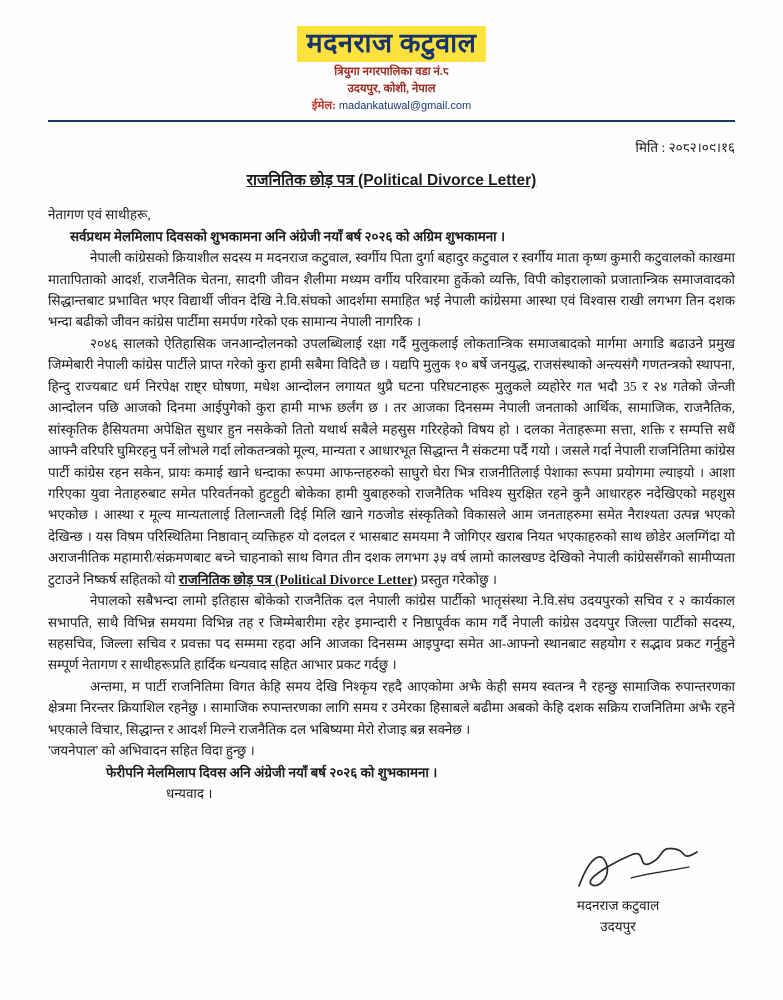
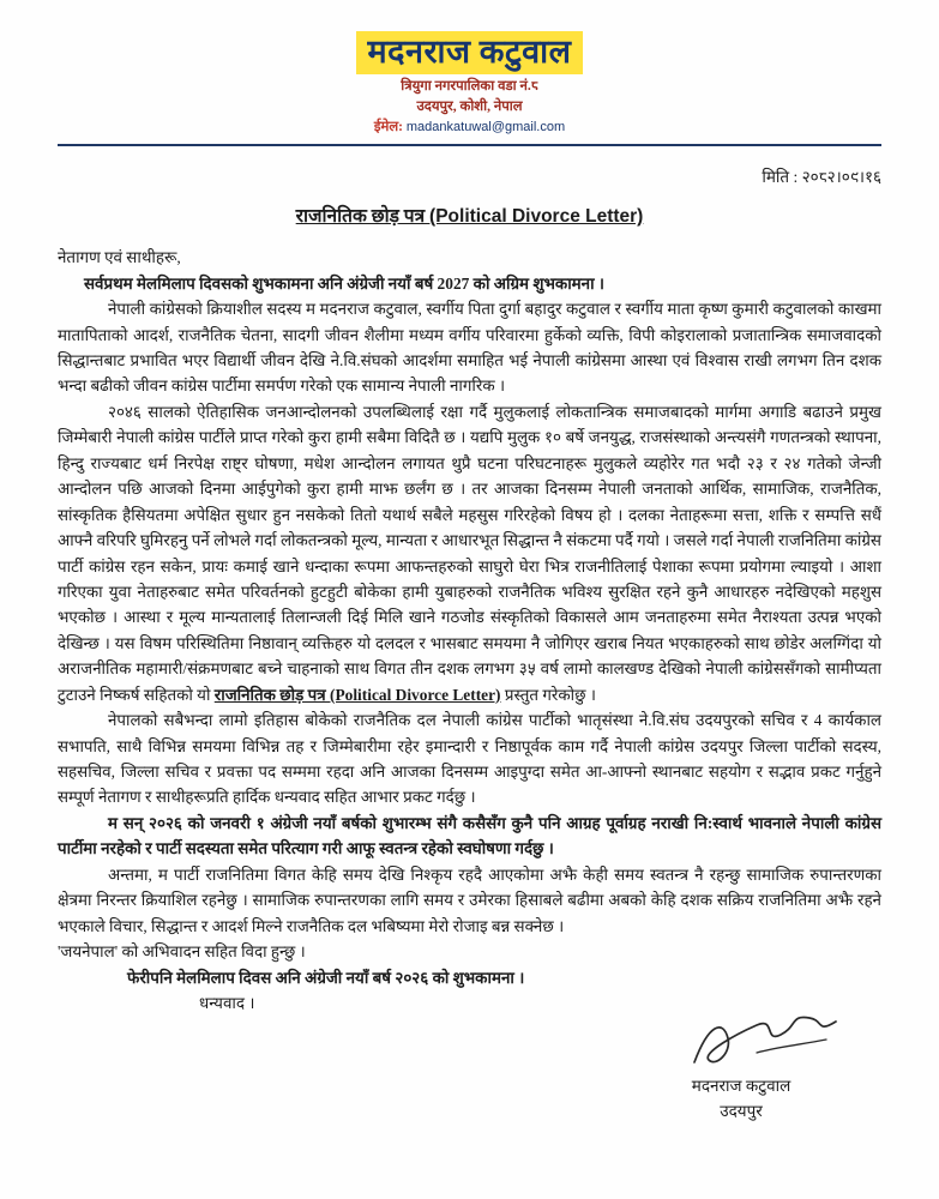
  मदनराज कटुवाल
  त्रियुगा नगरपालिका वडा नं.८
  उदयपुर, कोशी, नेपाल
  ईमेल: madankatuwal@gmail.com
  मिति : २०८२।०९।१६
  राजनितिक छोड़ पत्र (Political Divorce Letter)
  नेतागण एवं साथीहरू,
- सर्वप्रथम मेलमिलाप दिवसको शुभकामना अनि अंग्रेजी नयाँ बर्ष २०२६ को अग्रिम शुभकामना ।
+ सर्वप्रथम मेलमिलाप दिवसको शुभकामना अनि अंग्रेजी नयाँ बर्ष 2027 को अग्रिम शुभकामना ।
  नेपाली कांग्रेसको क्रियाशील सदस्य म मदनराज कटुवाल, स्वर्गीय पिता दुर्गा बहादुर कटुवाल र स्वर्गीय माता कृष्ण कुमारी कटुवालको काखमा मातापिताको आदर्श, राजनैतिक चेतना, सादगी जीवन शैलीमा मध्यम वर्गीय परिवारमा हुर्केको व्यक्ति, विपी कोइरालाको प्रजातान्त्रिक समाजवादको सिद्धान्तबाट प्रभावित भएर विद्यार्थी जीवन देखि ने.वि.संघको आदर्शमा समाहित भई नेपाली कांग्रेसमा आस्था एवं विश्वास राखी लगभग तिन दशक भन्दा बढीको जीवन कांग्रेस पार्टीमा समर्पण गरेको एक सामान्य नेपाली नागरिक ।
- २०४६ सालको ऐतिहासिक जनआन्दोलनको उपलब्धिलाई रक्षा गर्दै मुलुकलाई लोकतान्त्रिक समाजबादको मार्गमा अगाडि बढाउने प्रमुख जिम्मेबारी नेपाली कांग्रेस पार्टीले प्राप्त गरेको कुरा हामी सबैमा विदितै छ । यद्यपि मुलुक १० बर्षे जनयुद्ध, राजसंस्थाको अन्त्यसंगै गणतन्त्रको स्थापना, हिन्दु राज्यबाट धर्म निरपेक्ष राष्ट्र घोषणा, मधेश आन्दोलन लगायत थुप्रै घटना परिघटनाहरू मुलुकले व्यहोरेर गत भदौ 35 र २४ गतेको जेन्जी आन्दोलन पछि आजको दिनमा आईपुगेको कुरा हामी माझ छर्लंग छ । तर आजका दिनसम्म नेपाली जनताको आर्थिक, सामाजिक, राजनैतिक, सांस्कृतिक हैसियतमा अपेक्षित सुधार हुन नसकेको तितो यथार्थ सबैले महसुस गरिरहेको विषय हो । दलका नेताहरूमा सत्ता, शक्ति र सम्पत्ति सधैं आफ्नै वरिपरि घुमिरहनु पर्ने लोभले गर्दा लोकतन्त्रको मूल्य, मान्यता र आधारभूत सिद्धान्त नै संकटमा पर्दै गयो । जसले गर्दा नेपाली राजनितिमा कांग्रेस पार्टी कांग्रेस रहन सकेन, प्रायः कमाई खाने धन्दाका रूपमा आफन्तहरुको साघुरो घेरा भित्र राजनीतिलाई पेशाका रूपमा प्रयोगमा ल्याइयो । आशा गरिएका युवा नेताहरुबाट समेत परिवर्तनको हुटहुटी बोकेका हामी युबाहरुको राजनैतिक भविश्य सुरक्षित रहने कुनै आधारहरु नदेखिएको महशुस भएकोछ । आस्था र मूल्य मान्यतालाई तिलान्जली दिई मिलि खाने गठजोड संस्कृतिको विकासले आम जनताहरुमा समेत नैराश्यता उत्पन्न भएको देखिन्छ । यस विषम परिस्थितिमा निष्ठावान् व्यक्तिहरु यो दलदल र भासबाट समयमा नै जोगिएर खराब नियत भएकाहरुको साथ छोडेर अलग्गिंदा यो अराजनीतिक महामारी/संक्रमणबाट बच्ने चाहनाको साथ विगत तीन दशक लगभग ३५ वर्ष लामो कालखण्ड देखिको नेपाली कांग्रेससँगको सामीप्यता टुटाउने निष्कर्ष सहितको यो राजनितिक छोड़ पत्र (Political Divorce Letter) प्रस्तुत गरेकोछु ।
+ २०४६ सालको ऐतिहासिक जनआन्दोलनको उपलब्धिलाई रक्षा गर्दै मुलुकलाई लोकतान्त्रिक समाजबादको मार्गमा अगाडि बढाउने प्रमुख जिम्मेबारी नेपाली कांग्रेस पार्टीले प्राप्त गरेको कुरा हामी सबैमा विदितै छ । यद्यपि मुलुक १० बर्षे जनयुद्ध, राजसंस्थाको अन्त्यसंगै गणतन्त्रको स्थापना, हिन्दु राज्यबाट धर्म निरपेक्ष राष्ट्र घोषणा, मधेश आन्दोलन लगायत थुप्रै घटना परिघटनाहरू मुलुकले व्यहोरेर गत भदौ २३ र २४ गतेको जेन्जी आन्दोलन पछि आजको दिनमा आईपुगेको कुरा हामी माझ छर्लंग छ । तर आजका दिनसम्म नेपाली जनताको आर्थिक, सामाजिक, राजनैतिक, सांस्कृतिक हैसियतमा अपेक्षित सुधार हुन नसकेको तितो यथार्थ सबैले महसुस गरिरहेको विषय हो । दलका नेताहरूमा सत्ता, शक्ति र सम्पत्ति सधैं आफ्नै वरिपरि घुमिरहनु पर्ने लोभले गर्दा लोकतन्त्रको मूल्य, मान्यता र आधारभूत सिद्धान्त नै संकटमा पर्दै गयो । जसले गर्दा नेपाली राजनितिमा कांग्रेस पार्टी कांग्रेस रहन सकेन, प्रायः कमाई खाने धन्दाका रूपमा आफन्तहरुको साघुरो घेरा भित्र राजनीतिलाई पेशाका रूपमा प्रयोगमा ल्याइयो । आशा गरिएका युवा नेताहरुबाट समेत परिवर्तनको हुटहुटी बोकेका हामी युबाहरुको राजनैतिक भविश्य सुरक्षित रहने कुनै आधारहरु नदेखिएको महशुस भएकोछ । आस्था र मूल्य मान्यतालाई तिलान्जली दिई मिलि खाने गठजोड संस्कृतिको विकासले आम जनताहरुमा समेत नैराश्यता उत्पन्न भएको देखिन्छ । यस विषम परिस्थितिमा निष्ठावान् व्यक्तिहरु यो दलदल र भासबाट समयमा नै जोगिएर खराब नियत भएकाहरुको साथ छोडेर अलग्गिंदा यो अराजनीतिक महामारी/संक्रमणबाट बच्ने चाहनाको साथ विगत तीन दशक लगभग ३५ वर्ष लामो कालखण्ड देखिको नेपाली कांग्रेससँगको सामीप्यता टुटाउने निष्कर्ष सहितको यो राजनितिक छोड़ पत्र (Political Divorce Letter) प्रस्तुत गरेकोछु ।
- नेपालको सबैभन्दा लामो इतिहास बोकेको राजनैतिक दल नेपाली कांग्रेस पार्टीको भातृसंस्था ने.वि.संघ उदयपुरको सचिव र २ कार्यकाल सभापति, साथै विभिन्न समयमा विभिन्न तह र जिम्मेबारीमा रहेर इमान्दारी र निष्ठापूर्वक काम गर्दै नेपाली कांग्रेस उदयपुर जिल्ला पार्टीको सदस्य, सहसचिव, जिल्ला सचिव र प्रवक्ता पद सम्ममा रहदा अनि आजका दिनसम्म आइपुग्दा समेत आ-आफ्नो स्थानबाट सहयोग र सद्भाव प्रकट गर्नुहुने सम्पूर्ण नेतागण र साथीहरूप्रति हार्दिक धन्यवाद सहित आभार प्रकट गर्दछु ।
+ नेपालको सबैभन्दा लामो इतिहास बोकेको राजनैतिक दल नेपाली कांग्रेस पार्टीको भातृसंस्था ने.वि.संघ उदयपुरको सचिव र 4 कार्यकाल सभापति, साथै विभिन्न समयमा विभिन्न तह र जिम्मेबारीमा रहेर इमान्दारी र निष्ठापूर्वक काम गर्दै नेपाली कांग्रेस उदयपुर जिल्ला पार्टीको सदस्य, सहसचिव, जिल्ला सचिव र प्रवक्ता पद सम्ममा रहदा अनि आजका दिनसम्म आइपुग्दा समेत आ-आफ्नो स्थानबाट सहयोग र सद्भाव प्रकट गर्नुहुने सम्पूर्ण नेतागण र साथीहरूप्रति हार्दिक धन्यवाद सहित आभार प्रकट गर्दछु ।
+ म सन् २०२६ को जनवरी १ अंग्रेजी नयाँ बर्षको शुभारम्भ संगै कसैसँग कुनै पनि आग्रह पूर्वाग्रह नराखी नि:स्वार्थ भावनाले नेपाली कांग्रेस पार्टीमा नरहेको र पार्टी सदस्यता समेत परित्याग गरी आफू स्वतन्त्र रहेको स्वघोषणा गर्दछु ।
  अन्तमा, म पार्टी राजनितिमा विगत केहि समय देखि निश्कृय रहदै आएकोमा अझै केही समय स्वतन्त्र नै रहन्छु सामाजिक रुपान्तरणका क्षेत्रमा निरन्तर क्रियाशिल रहनेछु । सामाजिक रुपान्तरणका लागि समय र उमेरका हिसाबले बढीमा अबको केहि दशक सक्रिय राजनितिमा अझै रहने भएकाले विचार, सिद्धान्त र आदर्श मिल्ने राजनैतिक दल भबिष्यमा मेरो रोजाइ बन्न सक्नेछ ।
  'जयनेपाल' को अभिवादन सहित विदा हुन्छु ।
  फेरीपनि मेलमिलाप दिवस अनि अंग्रेजी नयाँ बर्ष २०२६ को शुभकामना ।
  धन्यवाद ।
  मदनराज कटुवाल
  उदयपुर
